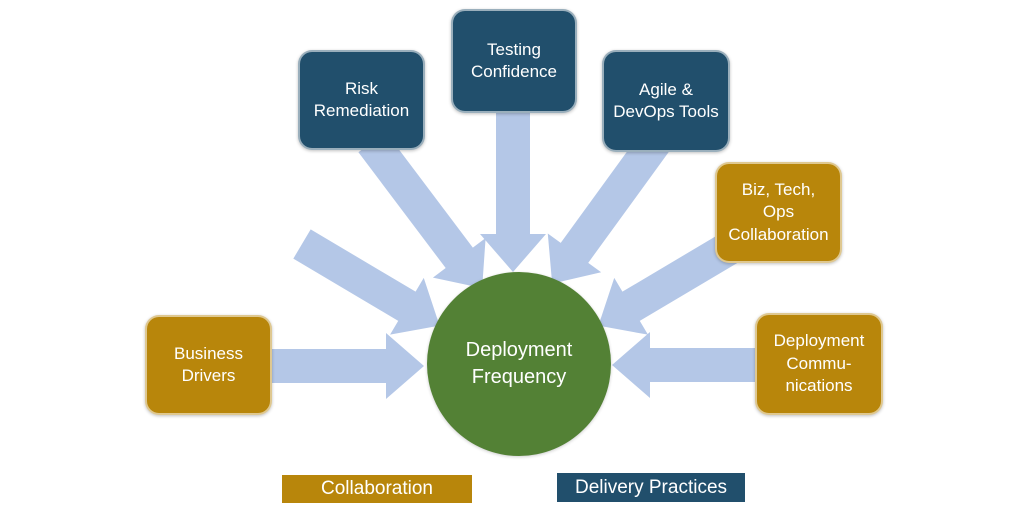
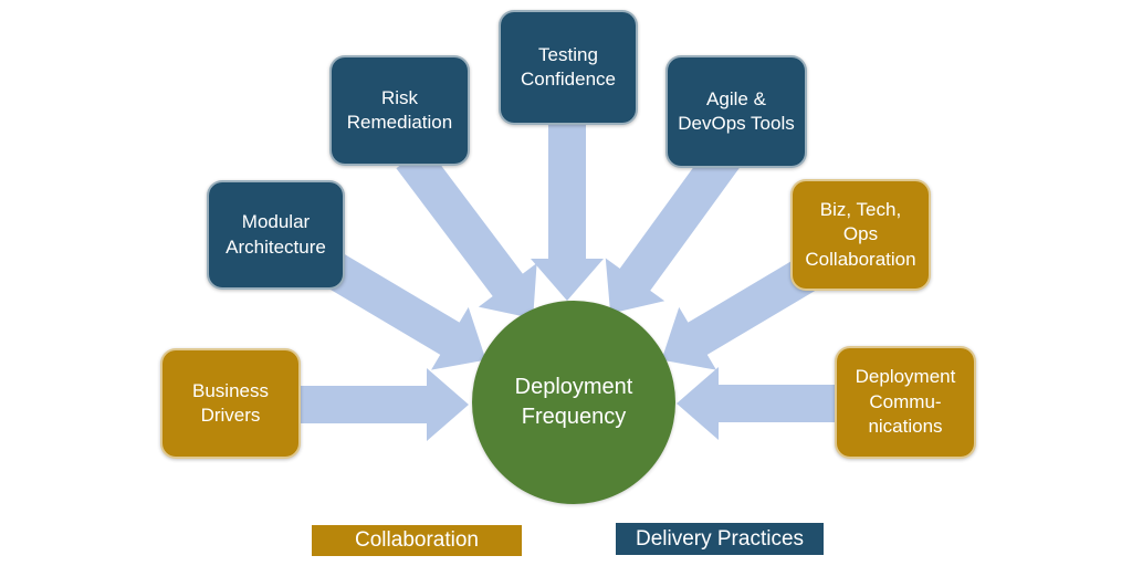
  Business
  Drivers
+ Modular
+ Architecture
  Risk
  Remediation
  Testing
  Confidence
  Agile &
  DevOps Tools
  Biz, Tech,
  Ops
  Collaboration
  Deployment
  Commu-
  nications
  Deployment
  Frequency
  Collaboration
  Delivery Practices
